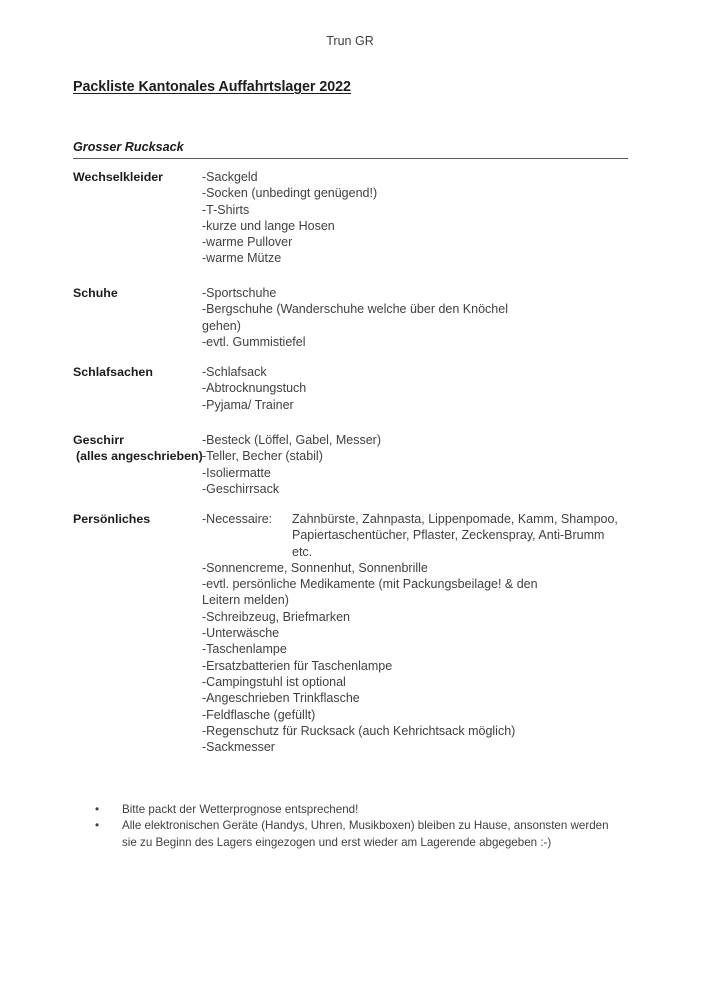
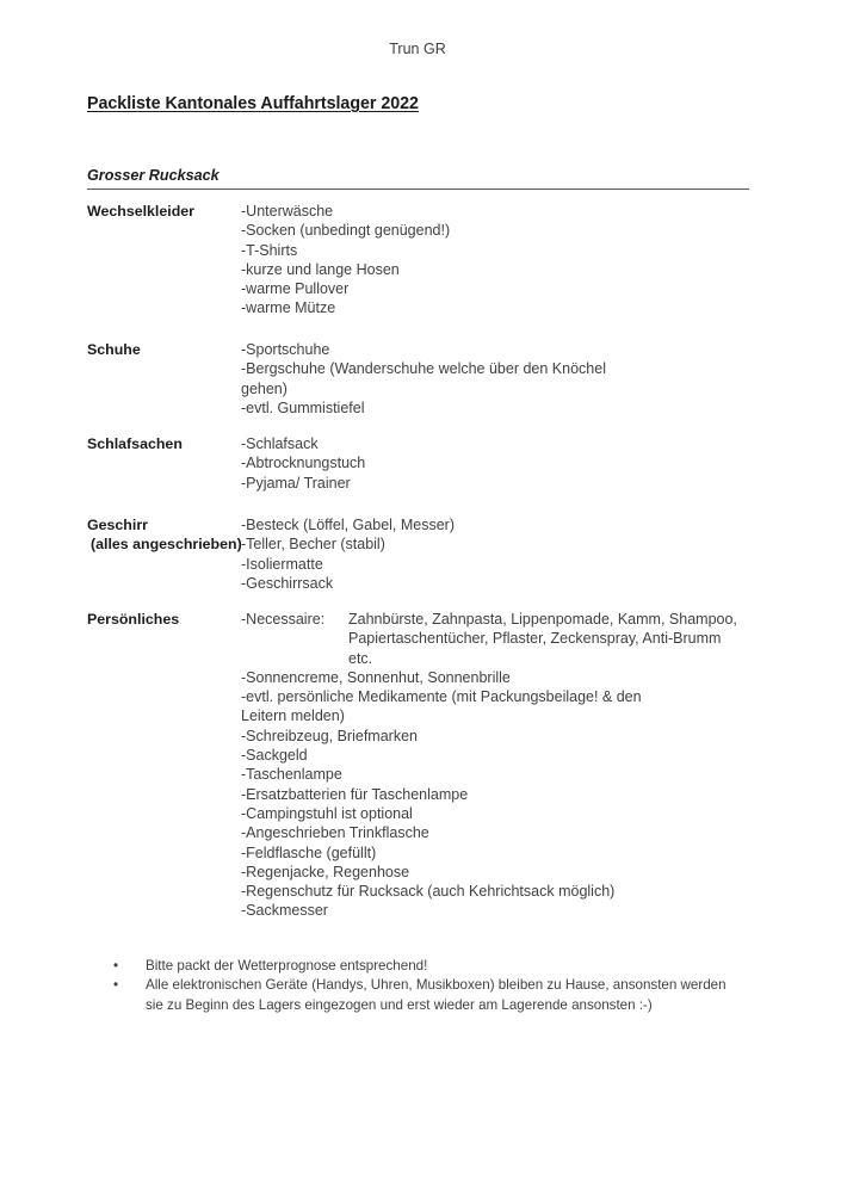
  Trun GR
  Packliste Kantonales Auffahrtslager 2022
  Grosser Rucksack
  Wechselkleider
- -Sackgeld
+ -Unterwäsche
  -Socken (unbedingt genügend!)
  -T-Shirts
  -kurze und lange Hosen
  -warme Pullover
  -warme Mütze
  Schuhe
  -Sportschuhe
  -Bergschuhe (Wanderschuhe welche über den Knöchel gehen)
  -evtl. Gummistiefel
  Schlafsachen
  -Schlafsack
  -Abtrocknungstuch
  -Pyjama/ Trainer
  Geschirr
  (alles angeschrieben)
  -Besteck (Löffel, Gabel, Messer)
  -Teller, Becher (stabil)
  -Isoliermatte
  -Geschirrsack
  Persönliches
  -Necessaire:
  Zahnbürste, Zahnpasta, Lippenpomade, Kamm, Shampoo, Papiertaschentücher, Pflaster, Zeckenspray, Anti-Brumm etc.
  -Sonnencreme, Sonnenhut, Sonnenbrille
  -evtl. persönliche Medikamente (mit Packungsbeilage! & den Leitern melden)
  -Schreibzeug, Briefmarken
- -Unterwäsche
+ -Sackgeld
  -Taschenlampe
  -Ersatzbatterien für Taschenlampe
  -Campingstuhl ist optional
  -Angeschrieben Trinkflasche
  -Feldflasche (gefüllt)
+ -Regenjacke, Regenhose
  -Regenschutz für Rucksack (auch Kehrichtsack möglich)
  -Sackmesser
  •
  Bitte packt der Wetterprognose entsprechend!
  •
- Alle elektronischen Geräte (Handys, Uhren, Musikboxen) bleiben zu Hause, ansonsten werden sie zu Beginn des Lagers eingezogen und erst wieder am Lagerende abgegeben :-)
+ Alle elektronischen Geräte (Handys, Uhren, Musikboxen) bleiben zu Hause, ansonsten werden sie zu Beginn des Lagers eingezogen und erst wieder am Lagerende ansonsten :-)
